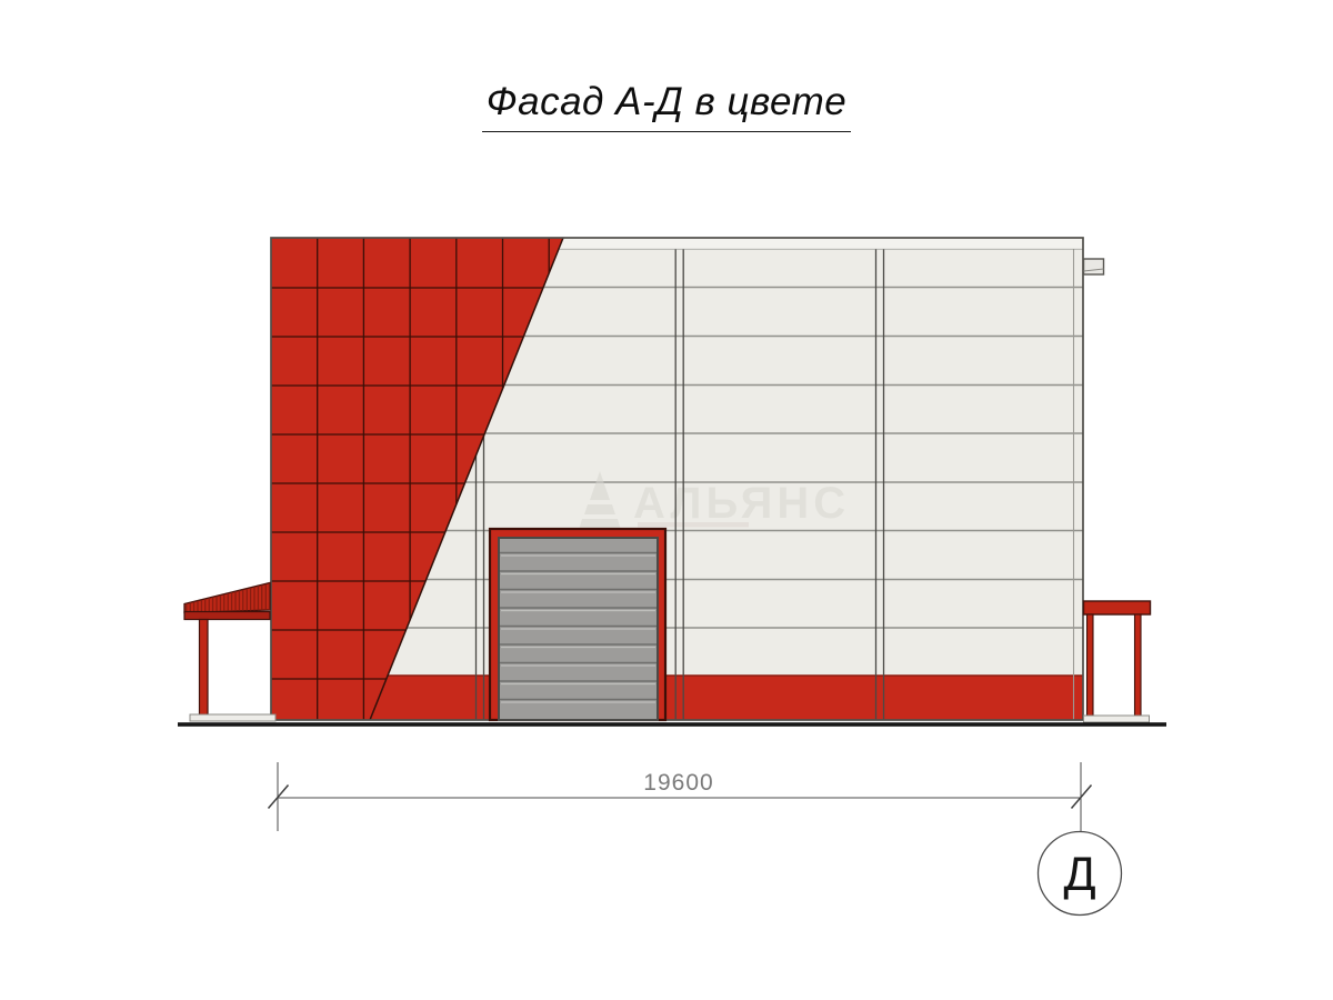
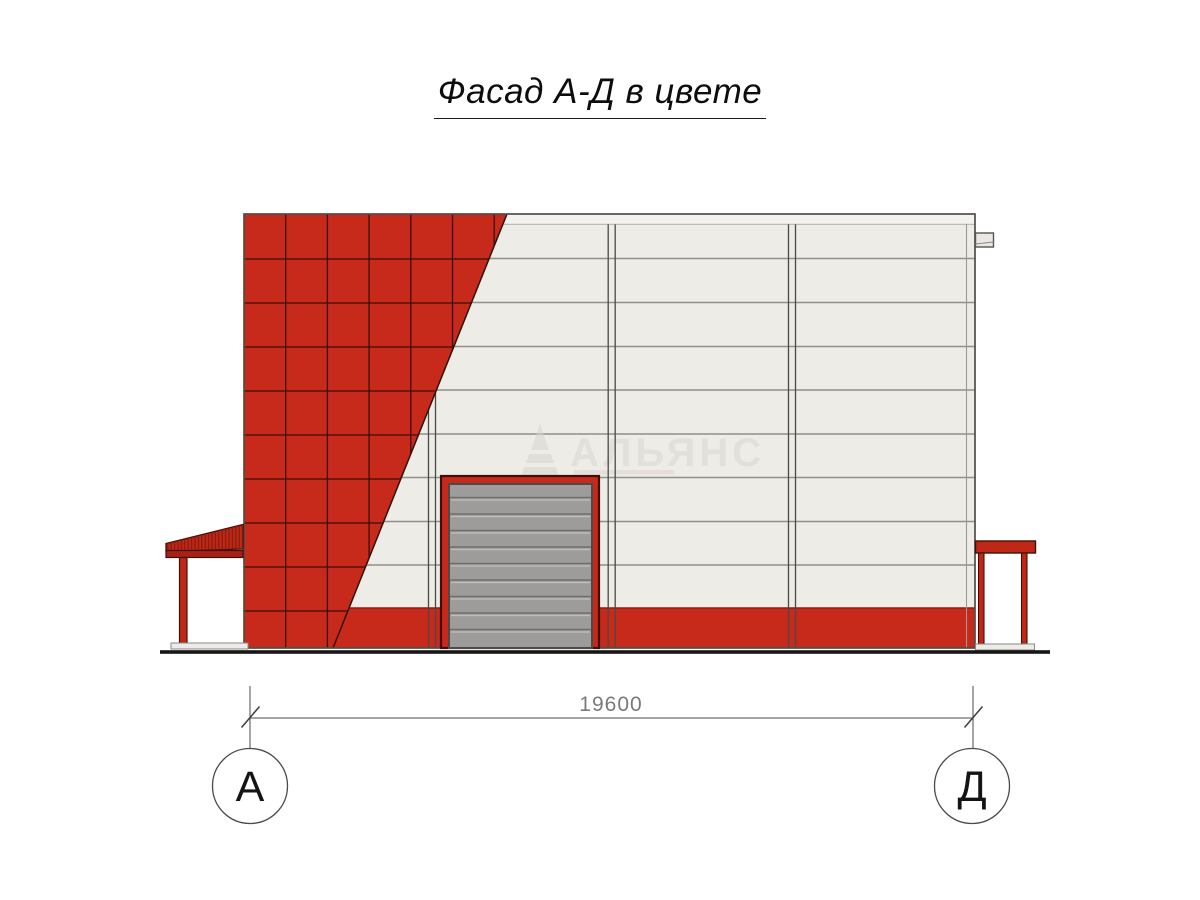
  Фасад А-Д в цвете
  АЛЬЯНС
  19600
+ А
  Д
